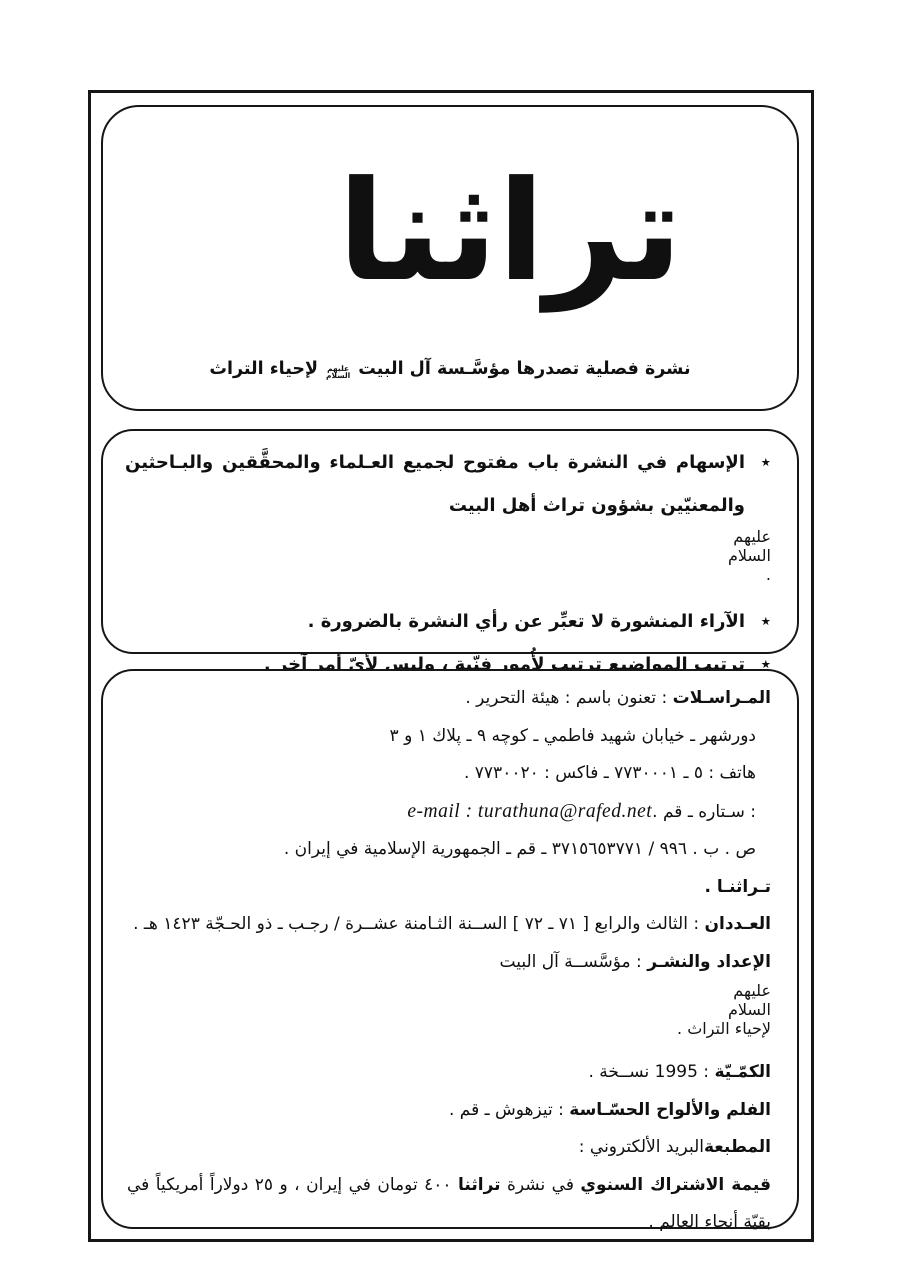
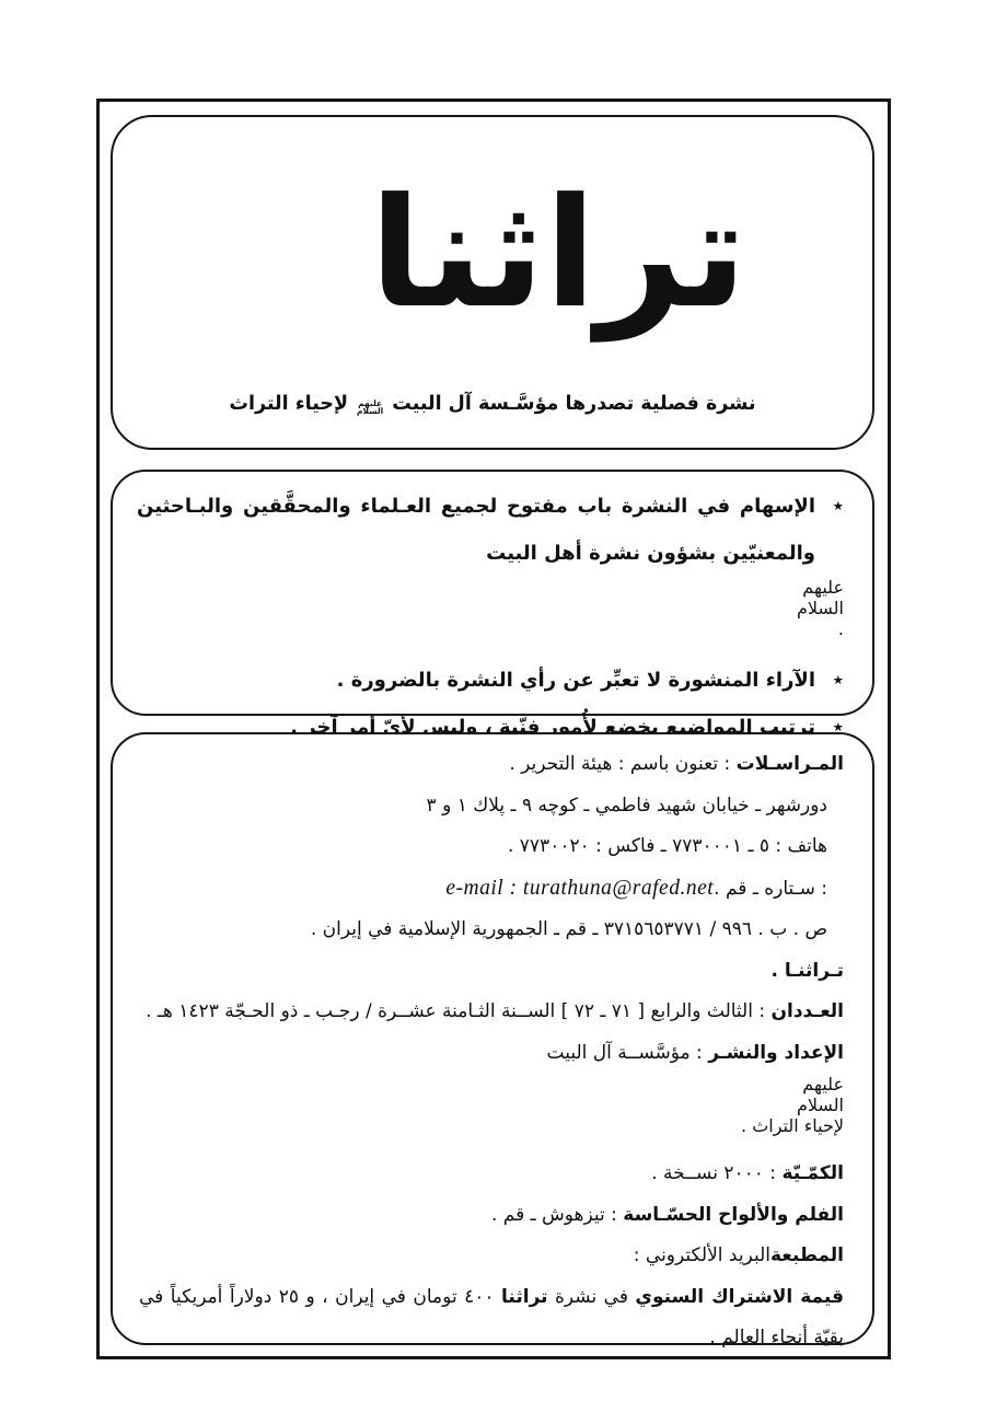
  تراثنا
  نشرة فصلية تصدرها مؤسَّـسة آل البيت
  عليهم
  السلام
  لإحياء التراث
  ٭
- الإسهام في النشرة باب مفتوح لجميع العـلماء والمحقَّقين والبـاحثين والمعنيّين بشؤون تراث أهل البيت
+ الإسهام في النشرة باب مفتوح لجميع العـلماء والمحقَّقين والبـاحثين والمعنيّين بشؤون نشرة أهل البيت
  عليهم
  السلام
  .
  ٭
  الآراء المنشورة لا تعبِّر عن رأي النشرة بالضرورة .
  ٭
- ترتيب المواضيع ترتيب لأُمور فنّية ، وليس لأيّ أمر آخر .
+ ترتيب المواضيع يخضع لأُمور فنّية ، وليس لأيّ أمر آخر .
  المـراسـلات : تعنون باسم : هيئة التحرير .
  دورشهر ـ خيابان شهيد فاطمي ـ كوچه ٩ ـ پلاك ١ و ٣
  هاتف : ٥ ـ ٧٧٣٠٠٠١ ـ فاكس : ٧٧٣٠٠٢٠ .
  : سـتاره ـ قم .e-mail : turathuna@rafed.net
  ص . ب . ٩٩٦ / ٣٧١٥٦٥٣٧٧١ ـ قم ـ الجمهورية الإسلامية في إيران .
  تـراثنـا .
  العـددان : الثالث والرابع [ ٧١ ـ ٧٢ ] الســنة الثـامنة عشــرة / رجـب ـ ذو الحـجّة ١٤٢٣ هـ .
  الإعداد والنشـر : مؤسَّســة آل البيت
  عليهم
  السلام
  لإحياء التراث .
- الكمّـيّة : 1995 نســخة .
+ الكمّـيّة : ٢٠٠٠ نســخة .
  الفلم والألواح الحسّـاسة : تيزهوش ـ قم .
  المطبعةالبريد الألكتروني :
  قيمة الاشتراك السنوي في نشرة تراثنا ٤٠٠ تومان في إيران ، و ٢٥ دولاراً أمريكياً في بقيّة أنحاء العالم .
